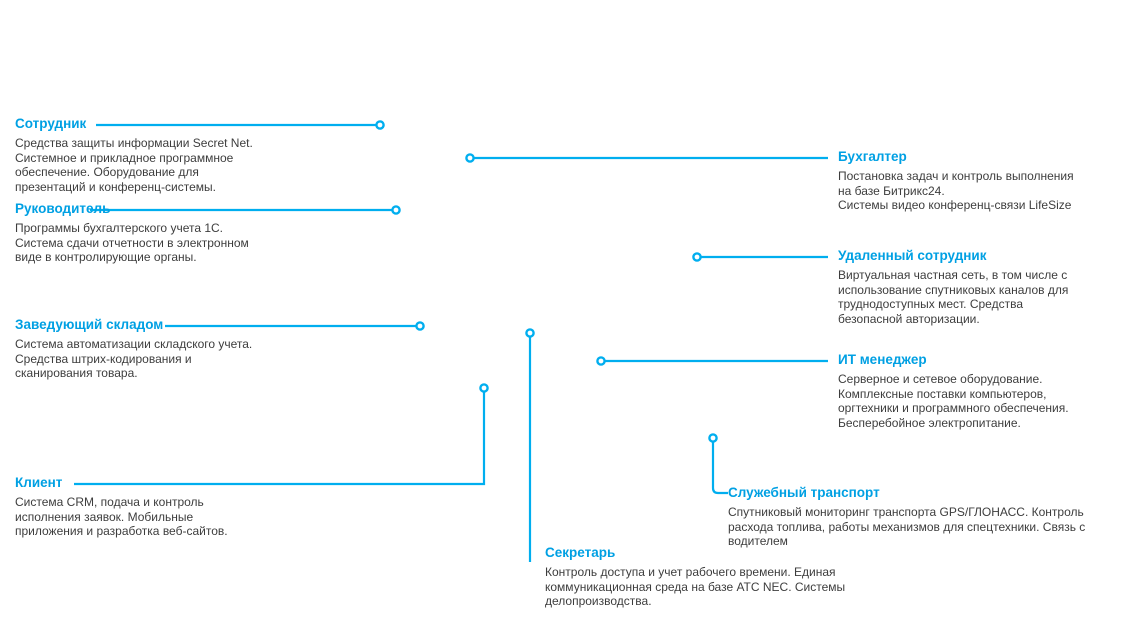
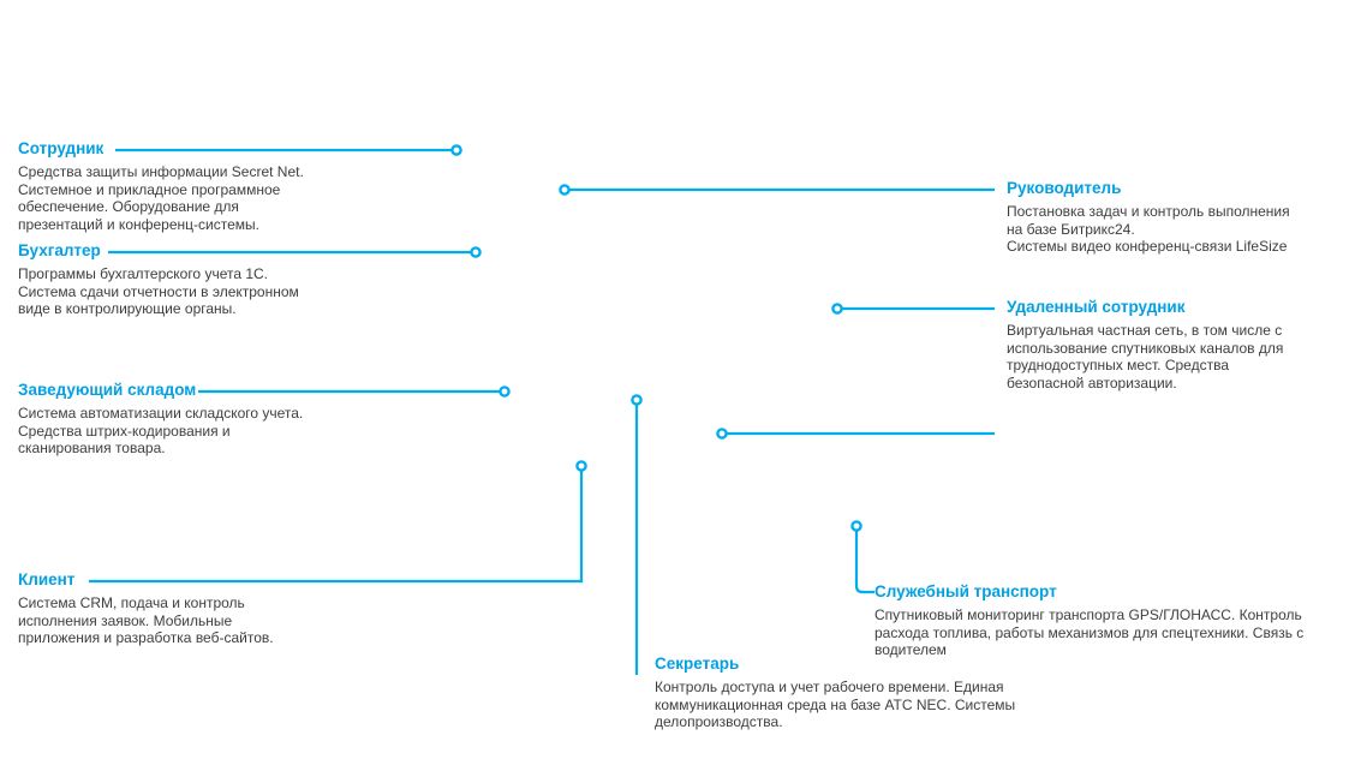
  Сотрудник
  Средства защиты информации Secret Net.
  Системное и прикладное программное
  обеспечение. Оборудование для
  презентаций и конференц-системы.
- Руководитель
+ Бухгалтер
  Программы бухгалтерского учета 1С.
  Система сдачи отчетности в электронном
  виде в контролирующие органы.
  Заведующий складом
  Система автоматизации складского учета.
  Средства штрих-кодирования и
  сканирования товара.
  Клиент
  Система CRM, подача и контроль
  исполнения заявок. Мобильные
  приложения и разработка веб-сайтов.
- Бухгалтер
+ Руководитель
  Постановка задач и контроль выполнения
  на базе Битрикс24.
  Системы видео конференц-связи LifeSize
  Удаленный сотрудник
  Виртуальная частная сеть, в том числе с
  использование спутниковых каналов для
  труднодоступных мест. Средства
  безопасной авторизации.
- ИТ менеджер
- Серверное и сетевое оборудование.
- Комплексные поставки компьютеров,
- оргтехники и программного обеспечения.
- Бесперебойное электропитание.
  Служебный транспорт
  Спутниковый мониторинг транспорта GPS/ГЛОНАСС. Контроль
  расхода топлива, работы механизмов для спецтехники. Связь с
  водителем
  Секретарь
  Контроль доступа и учет рабочего времени. Единая
  коммуникационная среда на базе АТС NEC. Системы
  делопроизводства.
